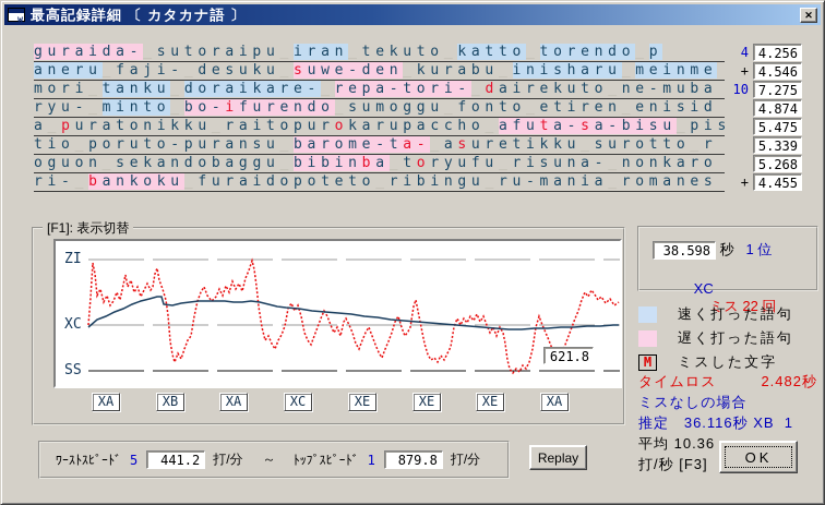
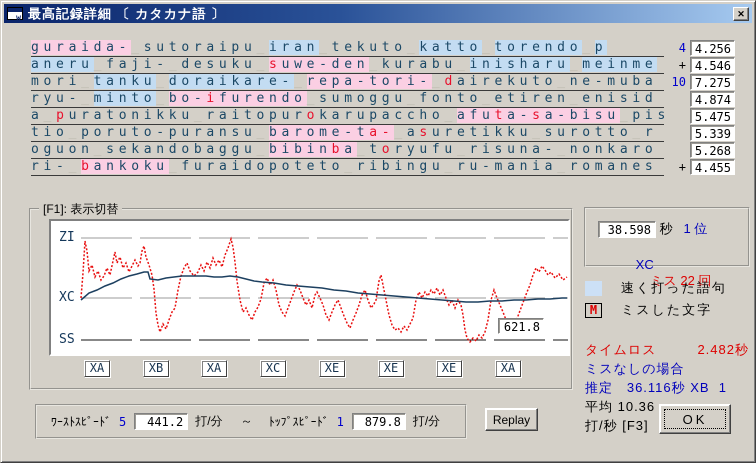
  最高記録詳細 〔 カタカナ語 〕
  ✕
  guraida- sutoraipu_iran tekuto_katto torendo p
  4
  4.256
  aneru_faji- desuku_suwe-den kurabu inisharu_meinme
  +
  4.546
  mori tanku doraikare- repa-tori-_dairekuto ne-muba
  10
  7.275
  ryu- minto bo-ifurendo_sumoggu fonto etiren enisid
  4.874
  a puratonikku raitopurokarupaccho_afuta-sa-bisu_pis
  5.475
  tio poruto-puransu_barome-ta- asuretikku surotto r
  5.339
  oguon sekandobaggu_bibinba_toryufu risuna- nonkaro
  5.268
  ri-_bankoku_furaidopoteto ribingu ru-mania romanes
  +
  4.455
  [F1]: 表示切替
  621.8
  ZI
  XC
  SS
  XA
  XB
  XA
  XC
  XE
  XE
  XE
  XA
  38.598
  秒
  1 位
  XC ミス 22 回
  速く打った語句
- 遅く打った語句
  M
  ミスした文字
  タイムロス
  2.482秒
  ミスなしの場合
  推定 36.116秒 XB 1
  平均 10.36
  打/秒 [F3]
  OK
  ﾜｰｽﾄｽﾋﾟｰﾄﾞ
  5
  441.2
  打/分
  ～
  ﾄｯﾌﾟｽﾋﾟｰﾄﾞ
  1
  879.8
  打/分
  Replay
